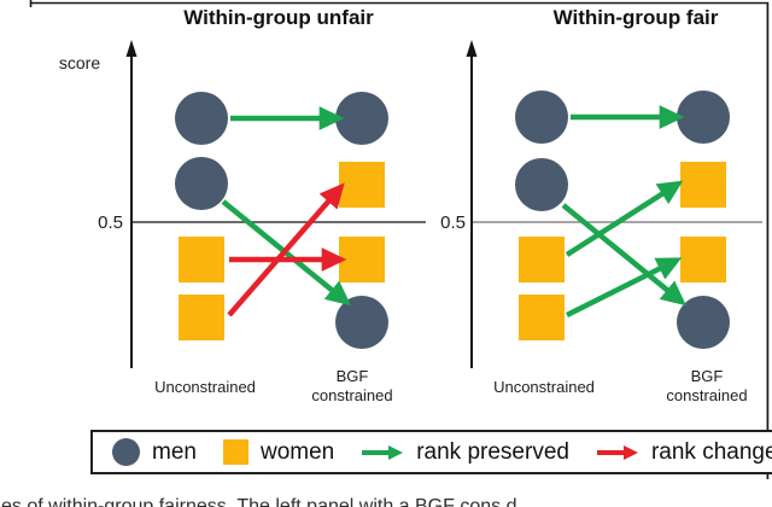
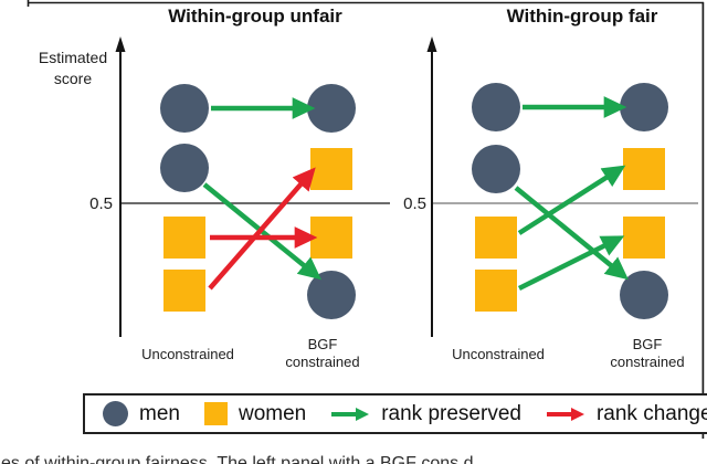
  Within-group unfair
  Within-group fair
+ Estimated
  score
  0.5
  0.5
  Unconstrained
  BGF
  constrained
  Unconstrained
  BGF
  constrained
  men
  women
  rank preserved
  rank change
